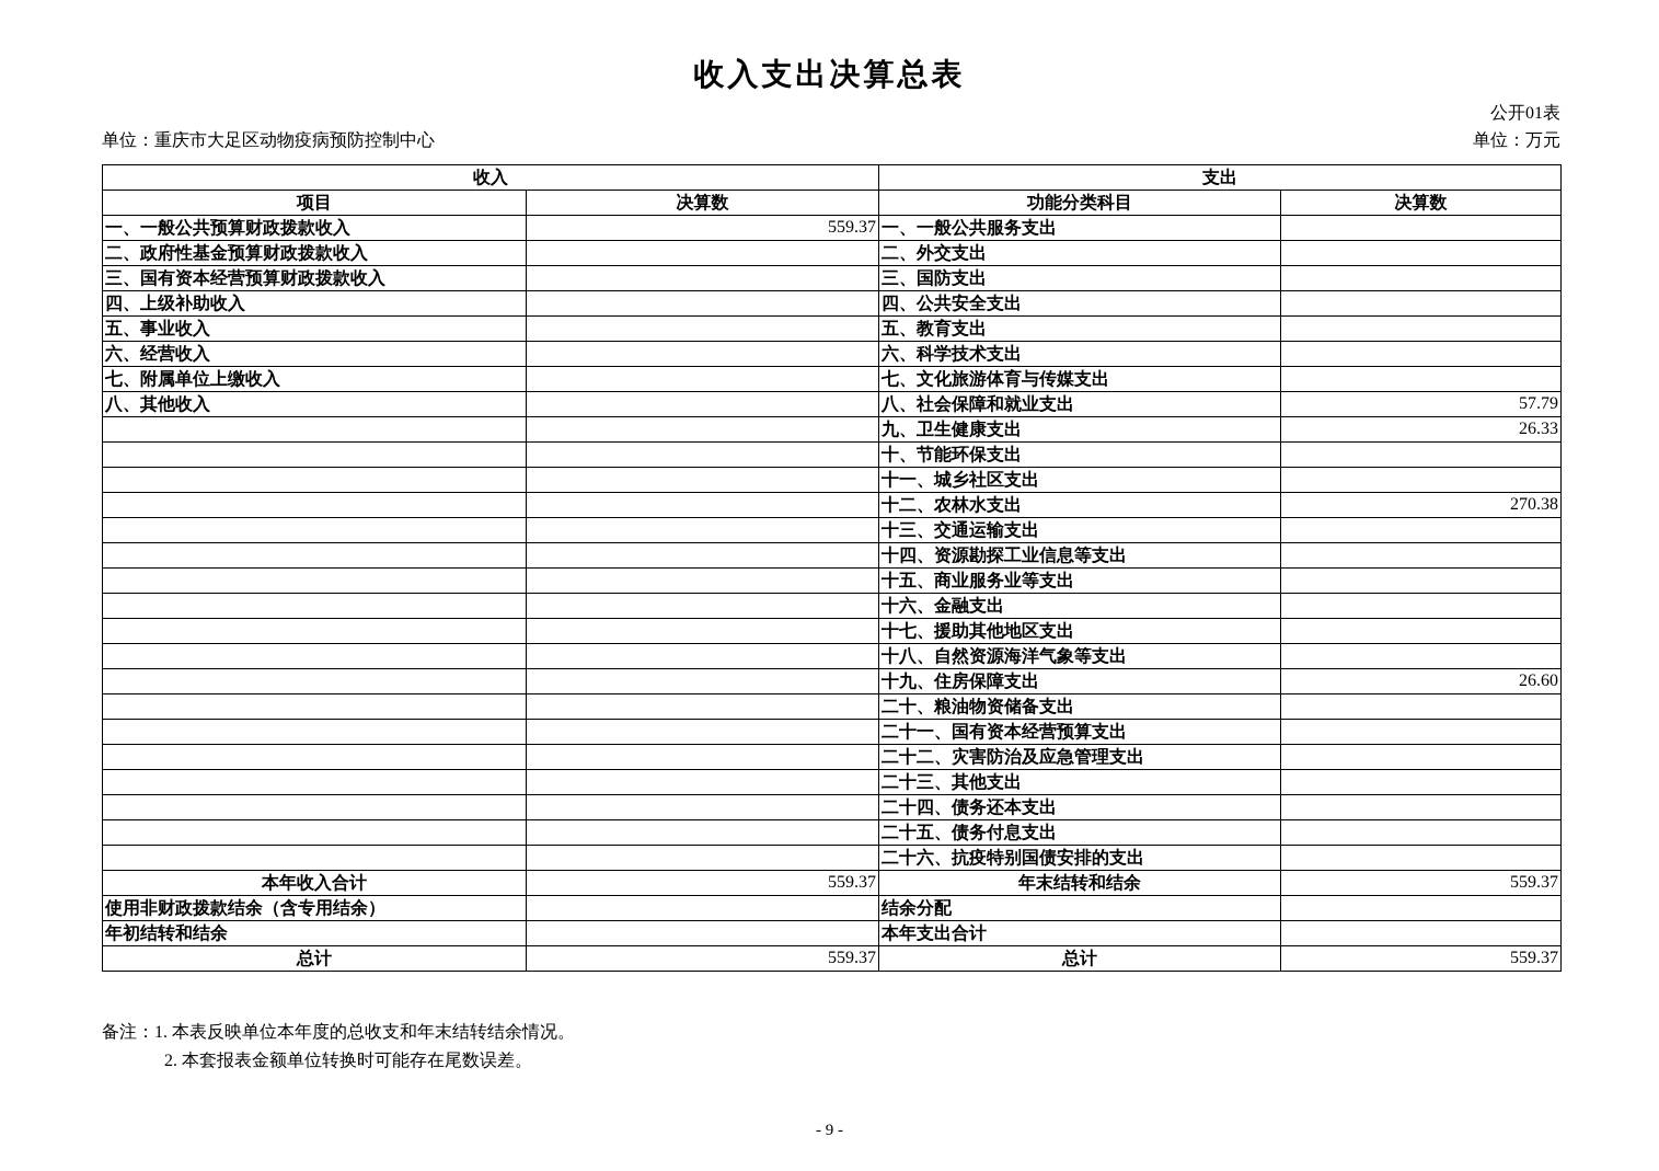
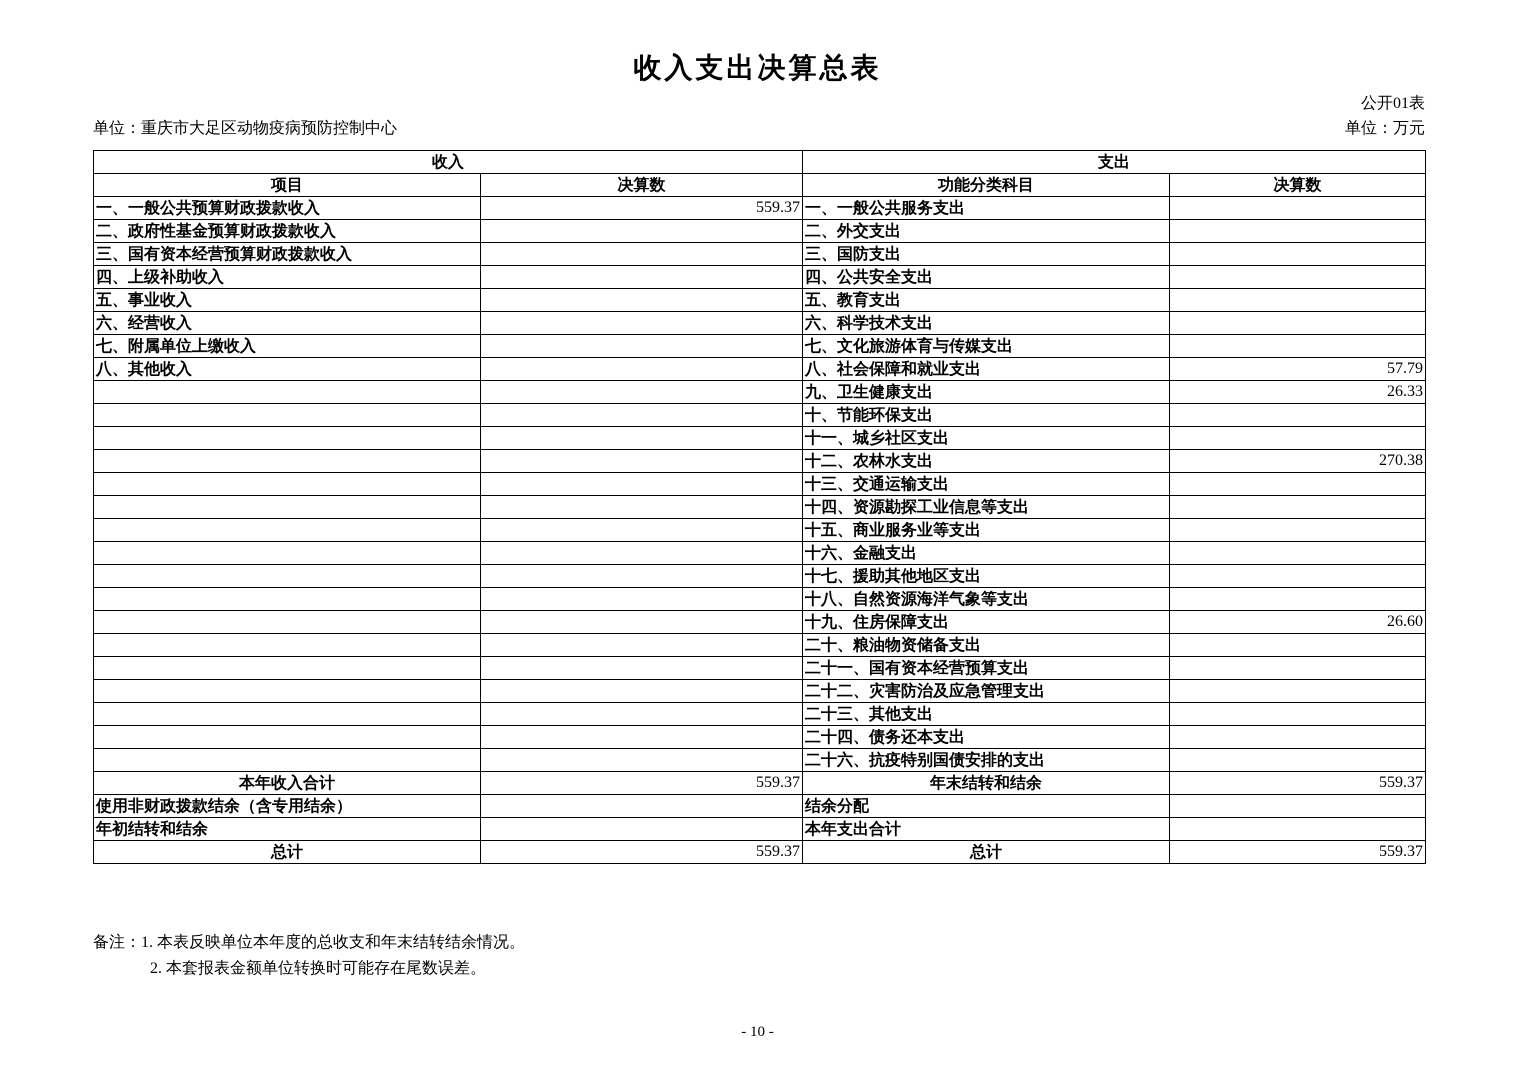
  收入支出决算总表
  公开01表
  单位：重庆市大足区动物疫病预防控制中心
  单位：万元
  收入	支出
  项目	决算数	功能分类科目	决算数
  一、一般公共预算财政拨款收入	559.37	一、一般公共服务支出
  二、政府性基金预算财政拨款收入		二、外交支出
  三、国有资本经营预算财政拨款收入		三、国防支出
  四、上级补助收入		四、公共安全支出
  五、事业收入		五、教育支出
  六、经营收入		六、科学技术支出
  七、附属单位上缴收入		七、文化旅游体育与传媒支出
  八、其他收入		八、社会保障和就业支出	57.79
  		九、卫生健康支出	26.33
  		十、节能环保支出
  		十一、城乡社区支出
  		十二、农林水支出	270.38
  		十三、交通运输支出
  		十四、资源勘探工业信息等支出
  		十五、商业服务业等支出
  		十六、金融支出
  		十七、援助其他地区支出
  		十八、自然资源海洋气象等支出
  		十九、住房保障支出	26.60
  		二十、粮油物资储备支出
  		二十一、国有资本经营预算支出
  		二十二、灾害防治及应急管理支出
  		二十三、其他支出
  		二十四、债务还本支出
- 		二十五、债务付息支出
  		二十六、抗疫特别国债安排的支出
  本年收入合计	559.37	年末结转和结余	559.37
  使用非财政拨款结余（含专用结余）		结余分配
  年初结转和结余		本年支出合计
  总计	559.37	总计	559.37
  备注：1. 本表反映单位本年度的总收支和年末结转结余情况。
  2. 本套报表金额单位转换时可能存在尾数误差。
- - 9 -
+ - 10 -
